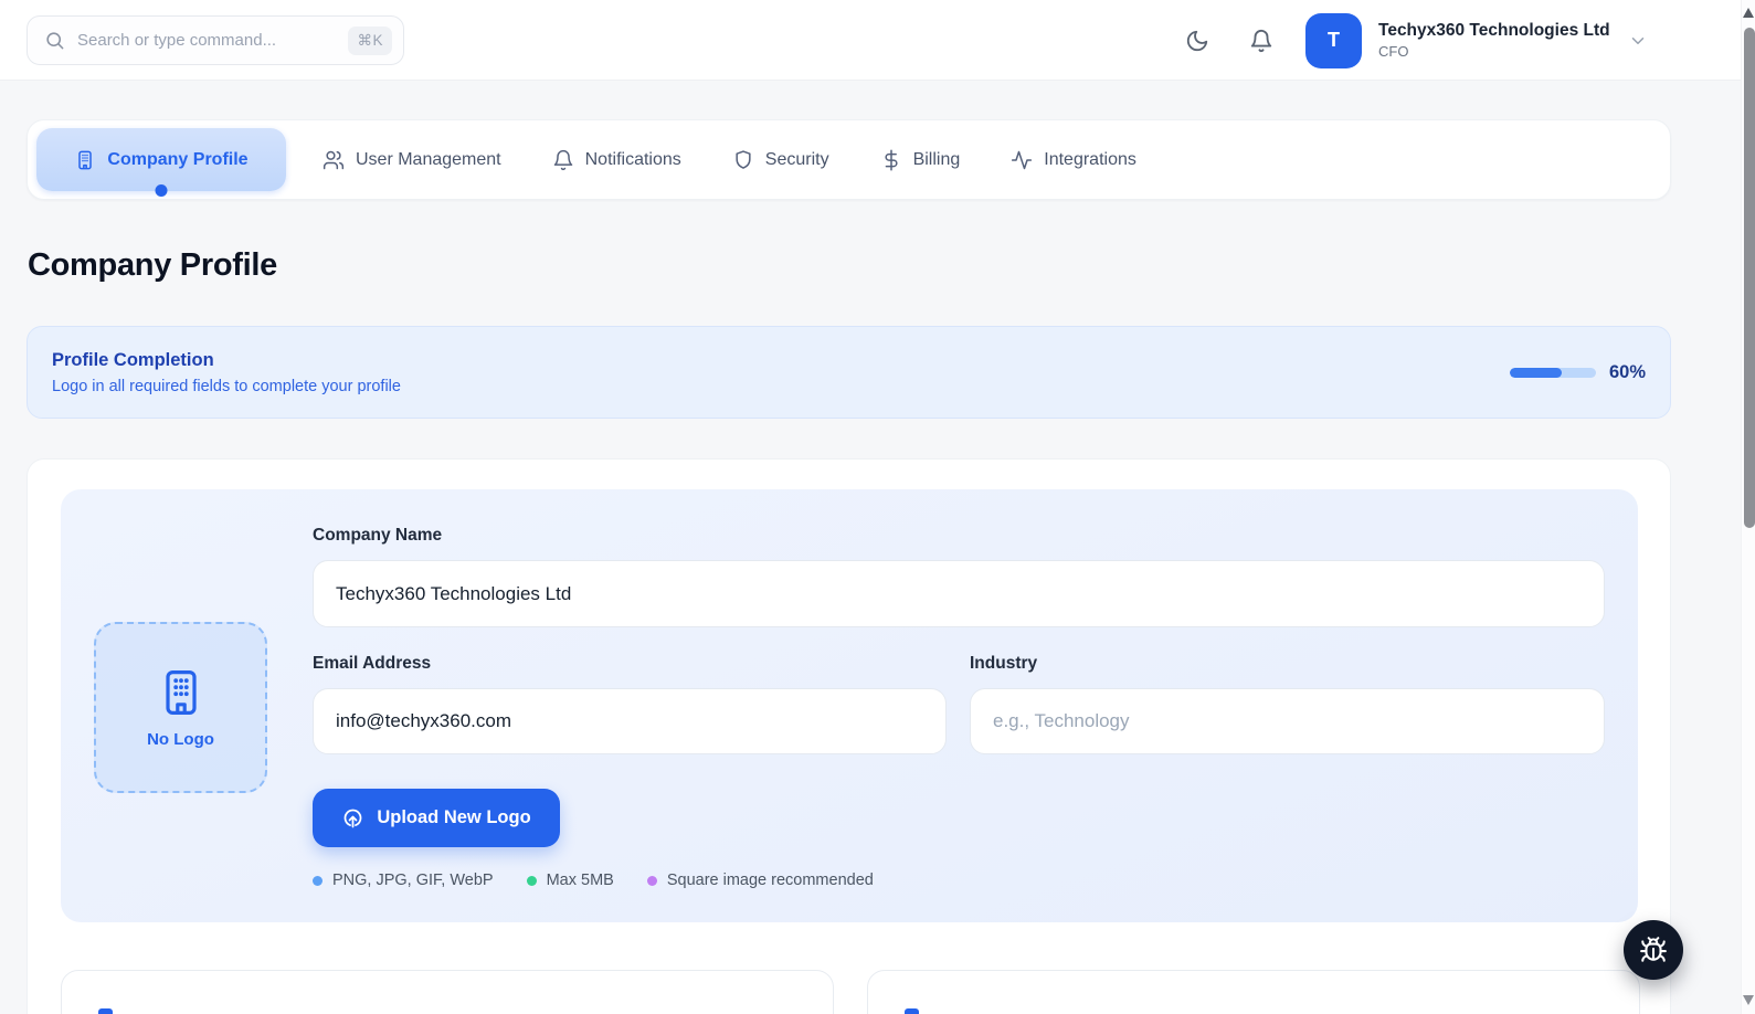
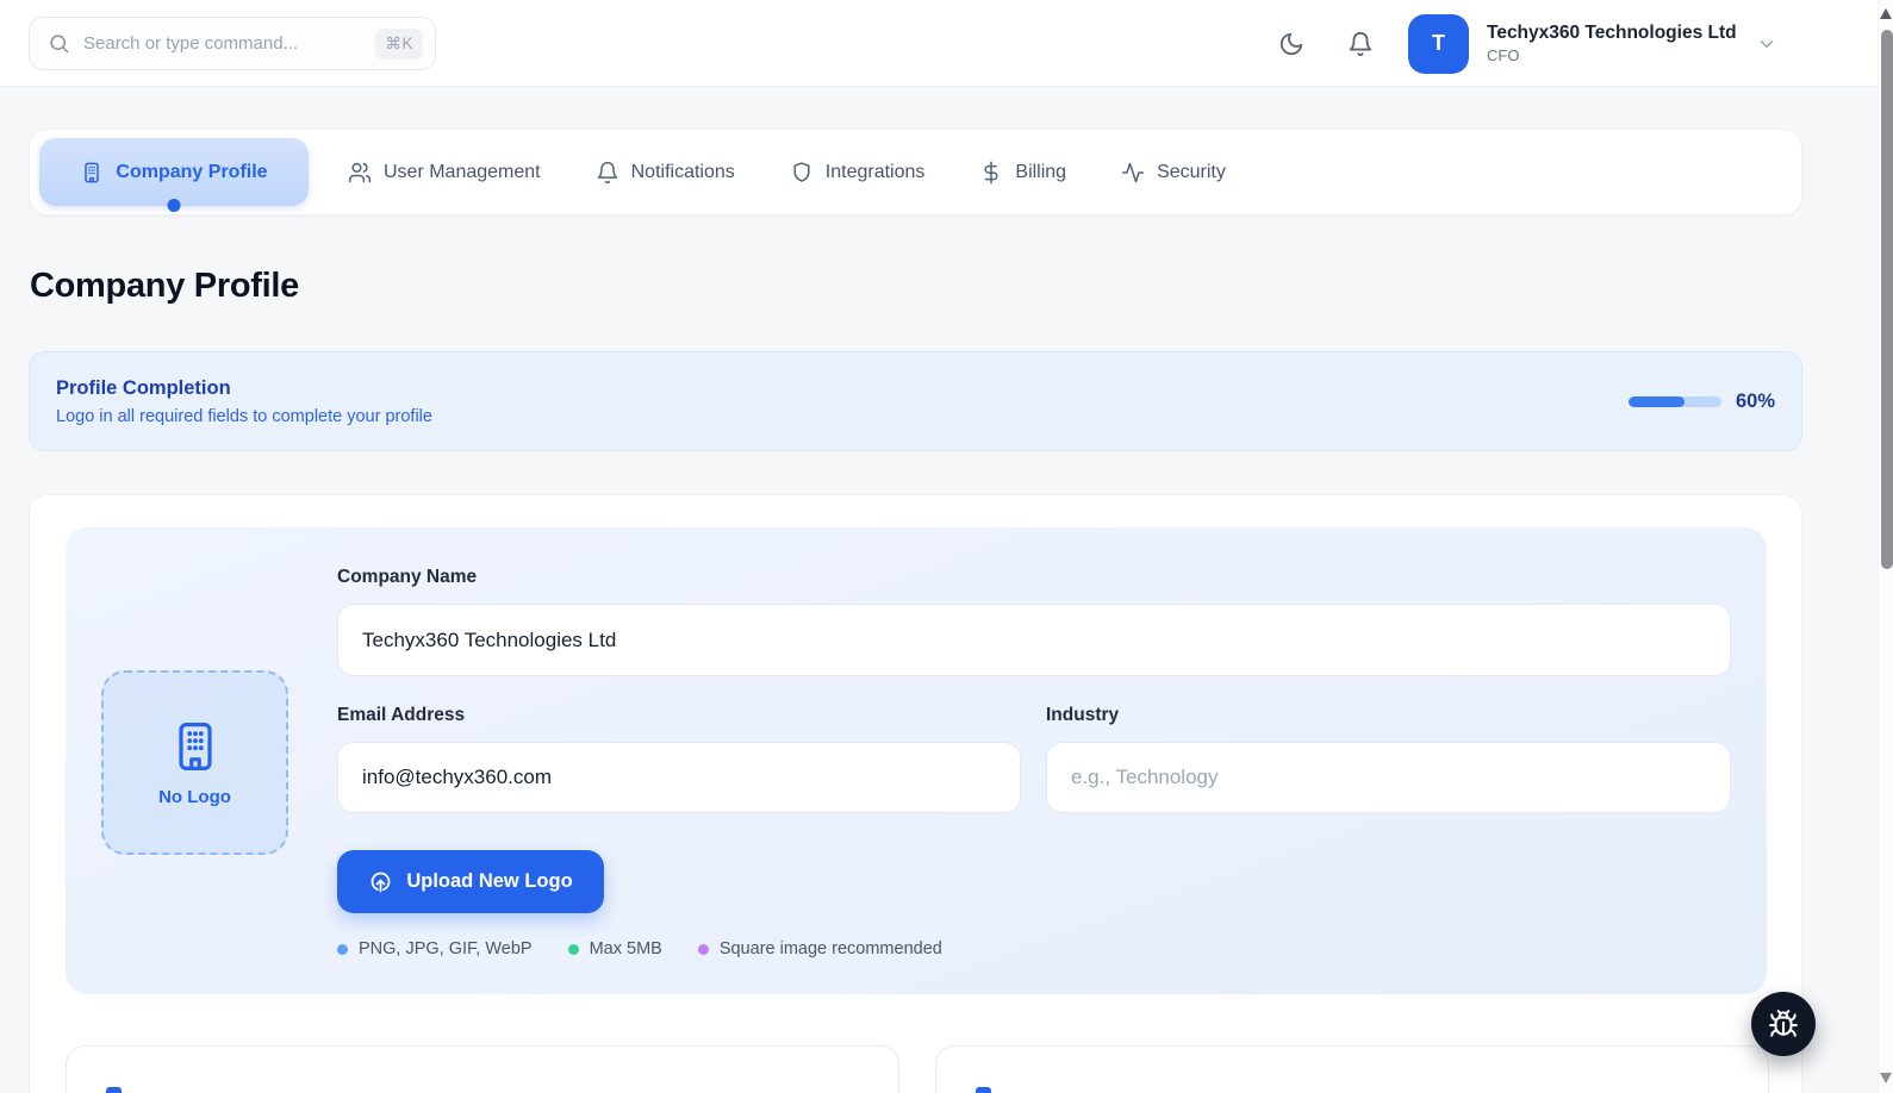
  Search or type command...
  ⌘K
  T
  Techyx360 Technologies Ltd
  CFO
  Company Profile
  User Management
  Notifications
- Security
+ Integrations
  Billing
- Integrations
+ Security
  Company Profile
  Profile Completion
  Logo in all required fields to complete your profile
  60%
  No Logo
  Company Name
  Techyx360 Technologies Ltd
  Email Address
  info@techyx360.com
  Industry
  e.g., Technology
  Upload New Logo
  PNG, JPG, GIF, WebP
  Max 5MB
  Square image recommended
